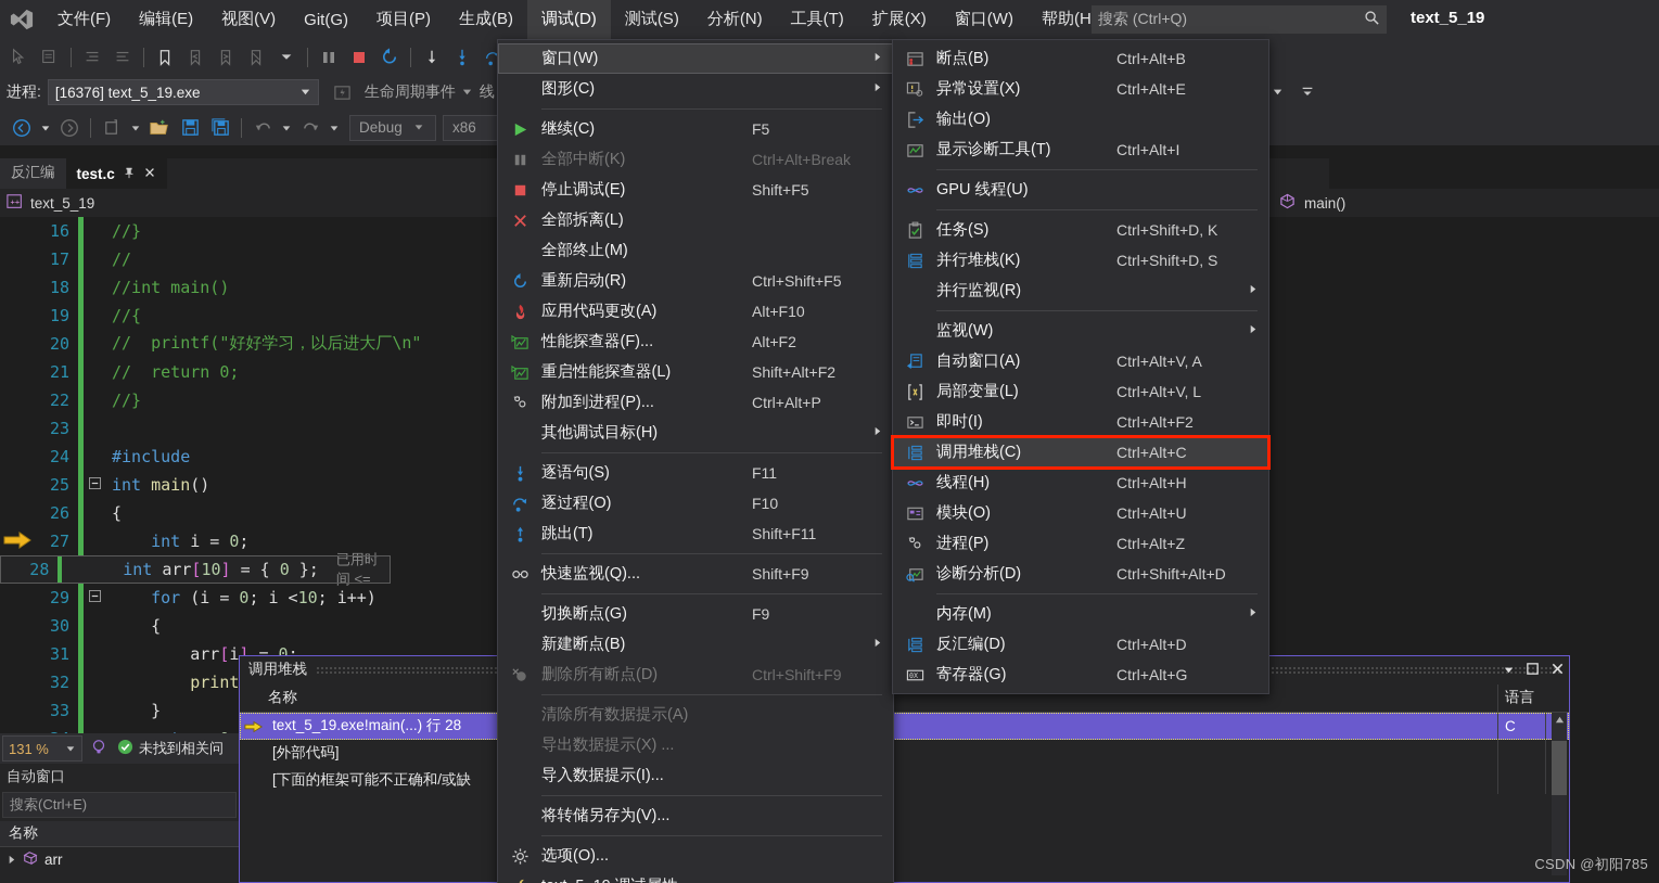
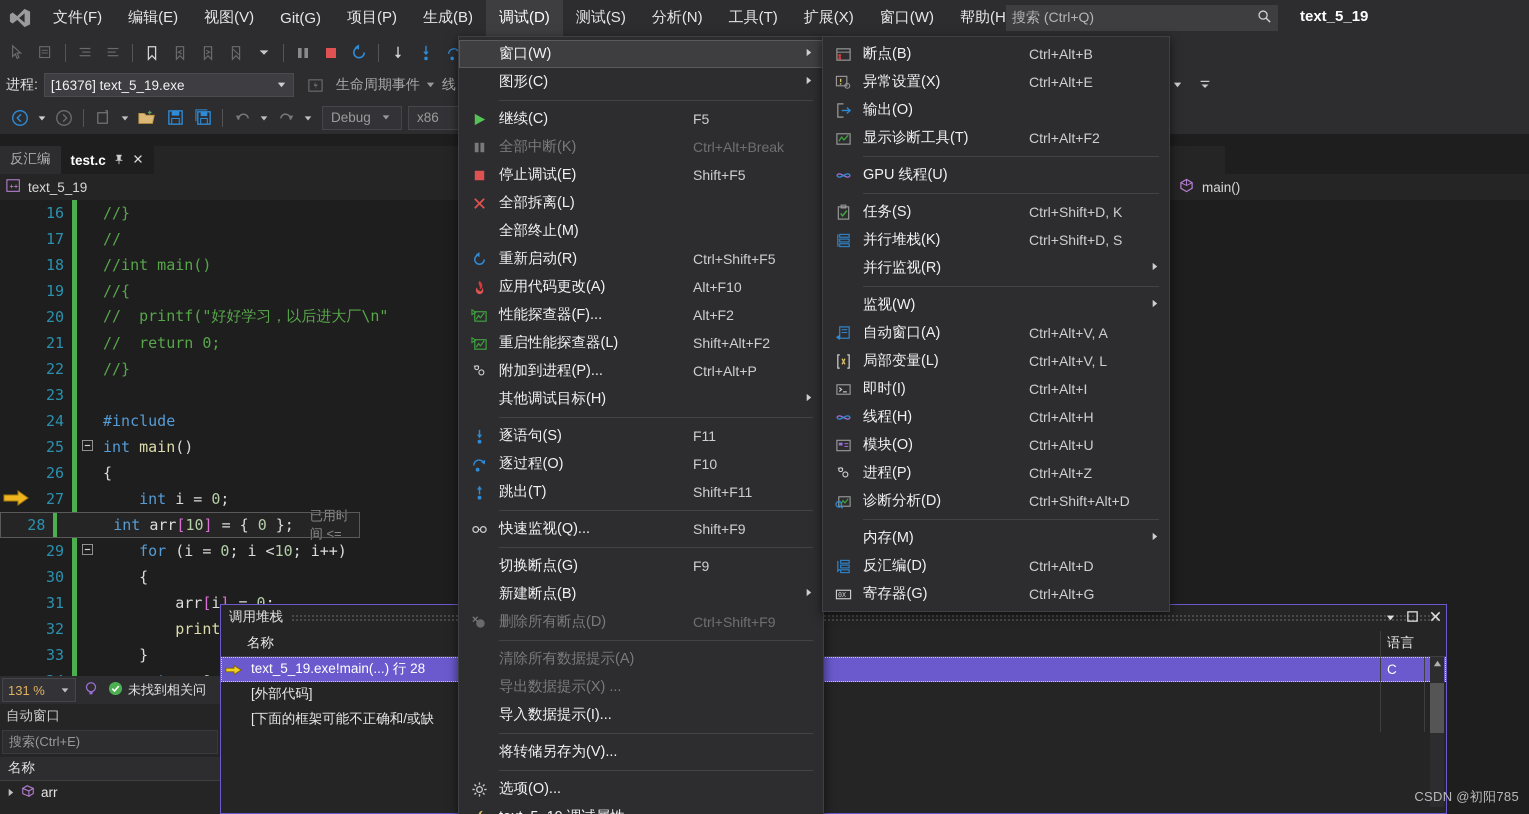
  文件(F)
  编辑(E)
  视图(V)
  Git(G)
  项目(P)
  生成(B)
  调试(D)
  测试(S)
  分析(N)
  工具(T)
  扩展(X)
  窗口(W)
  帮助(H
  搜索 (Ctrl+Q)
  text_5_19
  进程:
  [16376] text_5_19.exe
  生命周期事件
  线
  Debug
  x86
  反汇编
  test.c
  ++
  text_5_19
  main()
  16
  //}
  17
  //
  18
  //int main()
  19
  //{
  20
  // printf("好好学习，以后进大厂\n"
  21
  // return 0;
  22
  //}
  23
  24
  #include
  25
  int main()
  26
  {
  27
  int i = 0;
  28
  int arr[10] = { 0 };
  已用时间 <=
  29
  for (i = 0; i <10; i++)
  30
  {
  31
  arr[i] = 0;
  32
  33
  }
  131 %
  未找到相关问
  自动窗口
  搜索(Ctrl+E)
  名称
  arr
  调用堆栈
  名称
  语言
  text_5_19.exe!main(...) 行 28
  C
  [外部代码]
  [下面的框架可能不正确和/或缺
  窗口(W)
  图形(C)
  继续(C)
  F5
  全部中断(K)
  Ctrl+Alt+Break
  停止调试(E)
  Shift+F5
  全部拆离(L)
  全部终止(M)
  重新启动(R)
  Ctrl+Shift+F5
  应用代码更改(A)
  Alt+F10
  性能探查器(F)...
  Alt+F2
  重启性能探查器(L)
  Shift+Alt+F2
  附加到进程(P)...
  Ctrl+Alt+P
  其他调试目标(H)
  逐语句(S)
  F11
  逐过程(O)
  F10
  跳出(T)
  Shift+F11
  快速监视(Q)...
  Shift+F9
  切换断点(G)
  F9
  新建断点(B)
  删除所有断点(D)
  Ctrl+Shift+F9
  清除所有数据提示(A)
  导出数据提示(X) ...
  导入数据提示(I)...
  将转储另存为(V)...
  选项(O)...
  断点(B)
  Ctrl+Alt+B
  异常设置(X)
  Ctrl+Alt+E
  输出(O)
  显示诊断工具(T)
- Ctrl+Alt+I
+ Ctrl+Alt+F2
  GPU 线程(U)
  任务(S)
  Ctrl+Shift+D, K
  并行堆栈(K)
  Ctrl+Shift+D, S
  并行监视(R)
  监视(W)
  自动窗口(A)
  Ctrl+Alt+V, A
  局部变量(L)
  Ctrl+Alt+V, L
  即时(I)
- Ctrl+Alt+F2
+ Ctrl+Alt+I
- 调用堆栈(C)
- Ctrl+Alt+C
  线程(H)
  Ctrl+Alt+H
  模块(O)
  Ctrl+Alt+U
  进程(P)
  Ctrl+Alt+Z
  诊断分析(D)
  Ctrl+Shift+Alt+D
  内存(M)
  反汇编(D)
  Ctrl+Alt+D
  0X
  寄存器(G)
  Ctrl+Alt+G
  CSDN @初阳785
